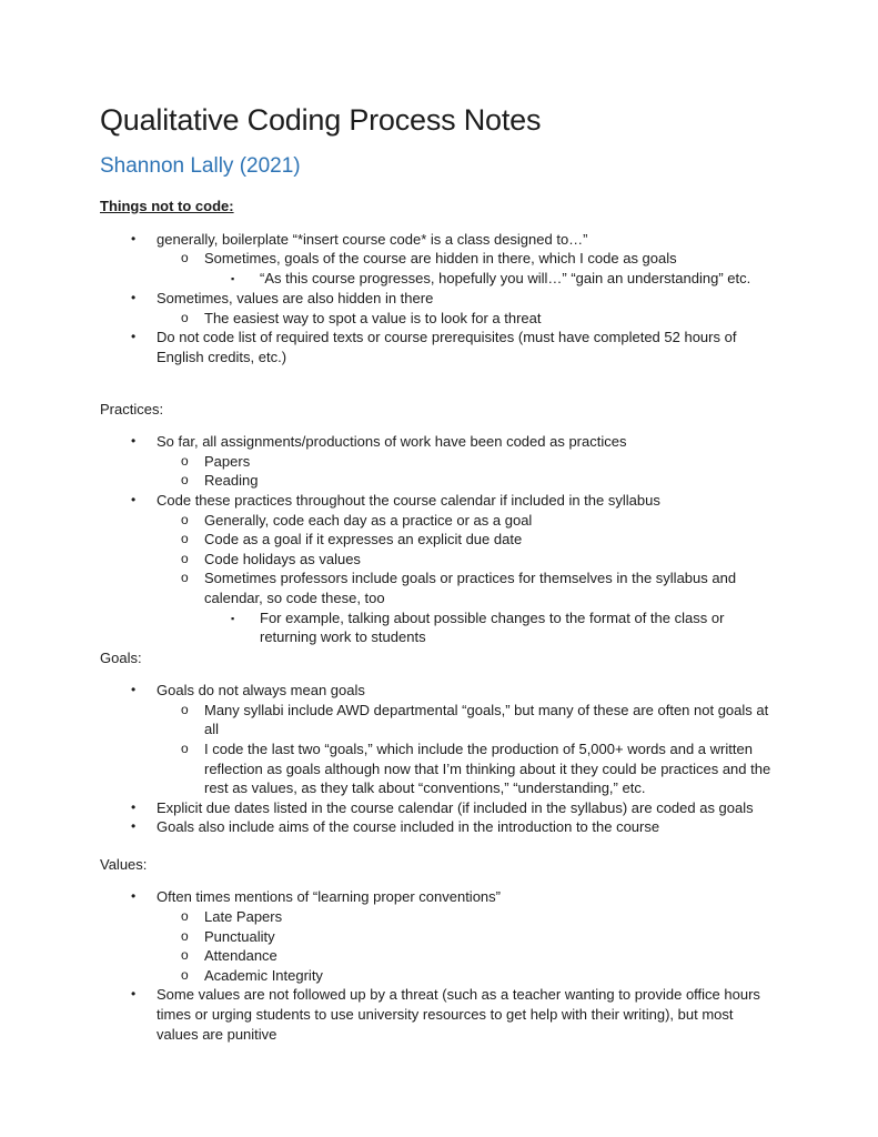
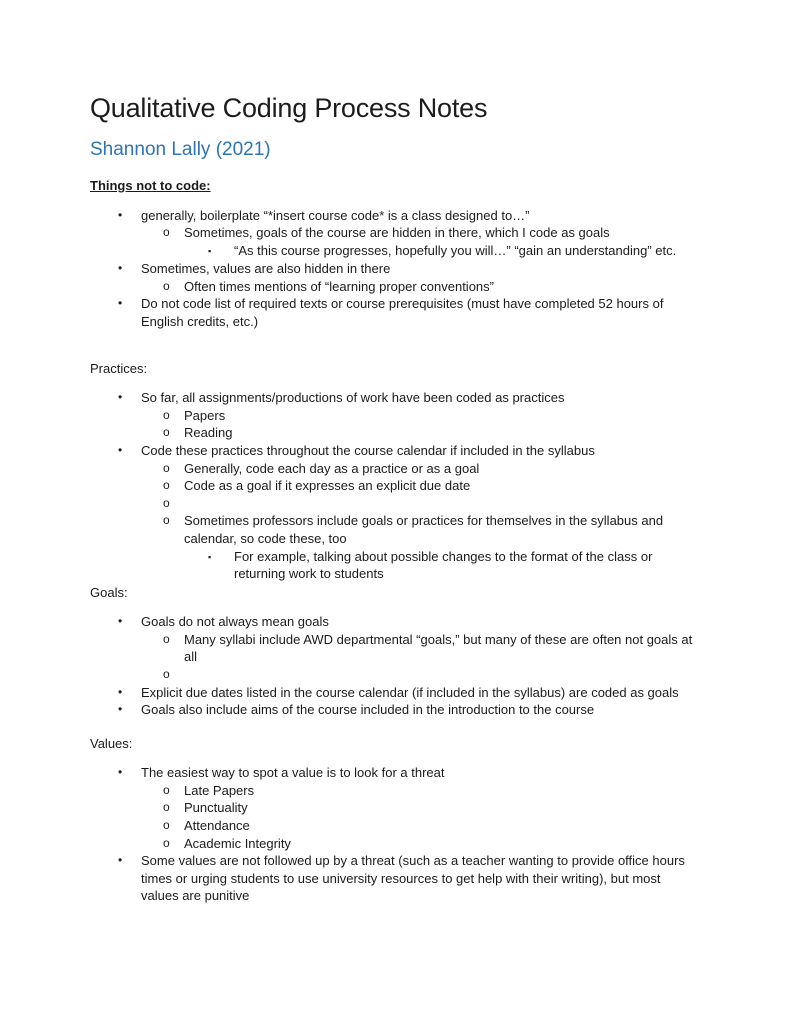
  Qualitative Coding Process Notes
  Shannon Lally (2021)
  Things not to code:
  •
  generally, boilerplate “*insert course code* is a class designed to…”
  o
  Sometimes, goals of the course are hidden in there, which I code as goals
  ▪
  “As this course progresses, hopefully you will…” “gain an understanding” etc.
  •
  Sometimes, values are also hidden in there
  o
- The easiest way to spot a value is to look for a threat
+ Often times mentions of “learning proper conventions”
  •
  Do not code list of required texts or course prerequisites (must have completed 52 hours of English credits, etc.)
  Practices:
  •
  So far, all assignments/productions of work have been coded as practices
  o
  Papers
  o
  Reading
  •
  Code these practices throughout the course calendar if included in the syllabus
  o
  Generally, code each day as a practice or as a goal
  o
  Code as a goal if it expresses an explicit due date
  o
- Code holidays as values
  o
  Sometimes professors include goals or practices for themselves in the syllabus and calendar, so code these, too
  ▪
  For example, talking about possible changes to the format of the class or returning work to students
  Goals:
  •
  Goals do not always mean goals
  o
  Many syllabi include AWD departmental “goals,” but many of these are often not goals at all
  o
- I code the last two “goals,” which include the production of 5,000+ words and a written reflection as goals although now that I’m thinking about it they could be practices and the rest as values, as they talk about “conventions,” “understanding,” etc.
  •
  Explicit due dates listed in the course calendar (if included in the syllabus) are coded as goals
  •
  Goals also include aims of the course included in the introduction to the course
  Values:
  •
- Often times mentions of “learning proper conventions”
+ The easiest way to spot a value is to look for a threat
  o
  Late Papers
  o
  Punctuality
  o
  Attendance
  o
  Academic Integrity
  •
  Some values are not followed up by a threat (such as a teacher wanting to provide office hours times or urging students to use university resources to get help with their writing), but most values are punitive
